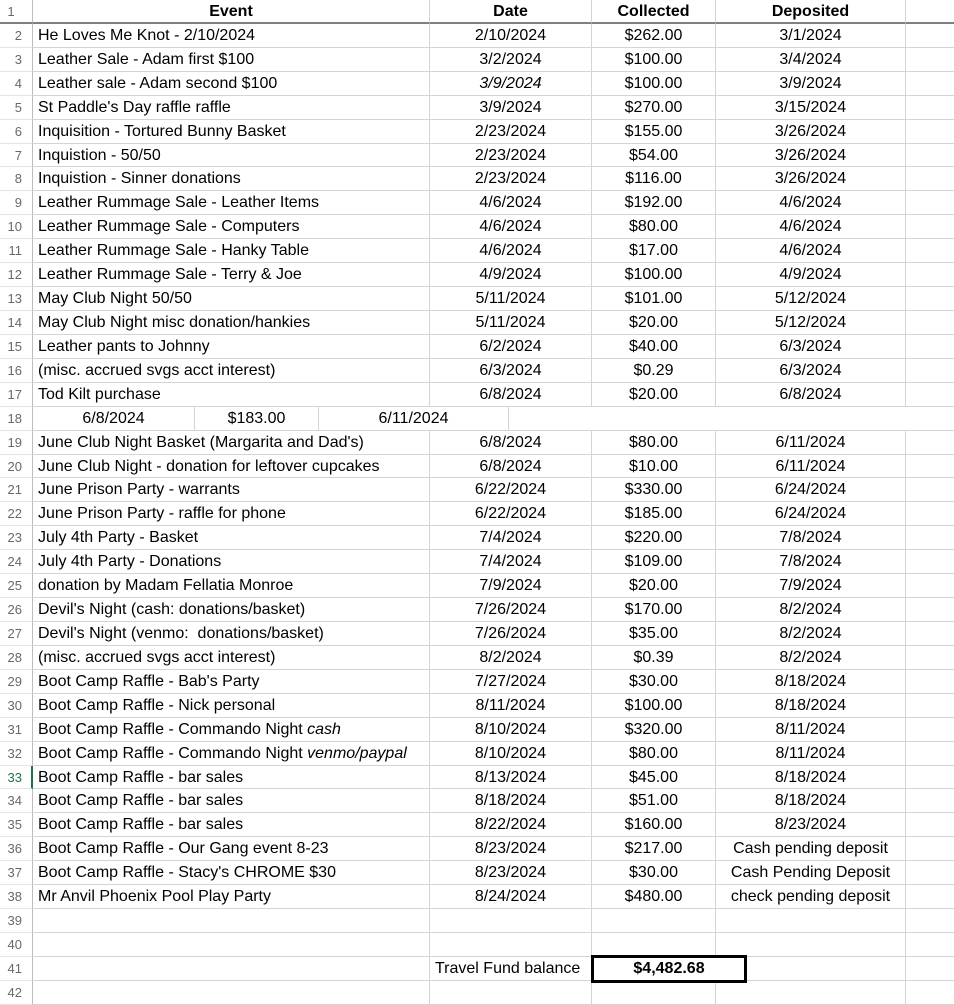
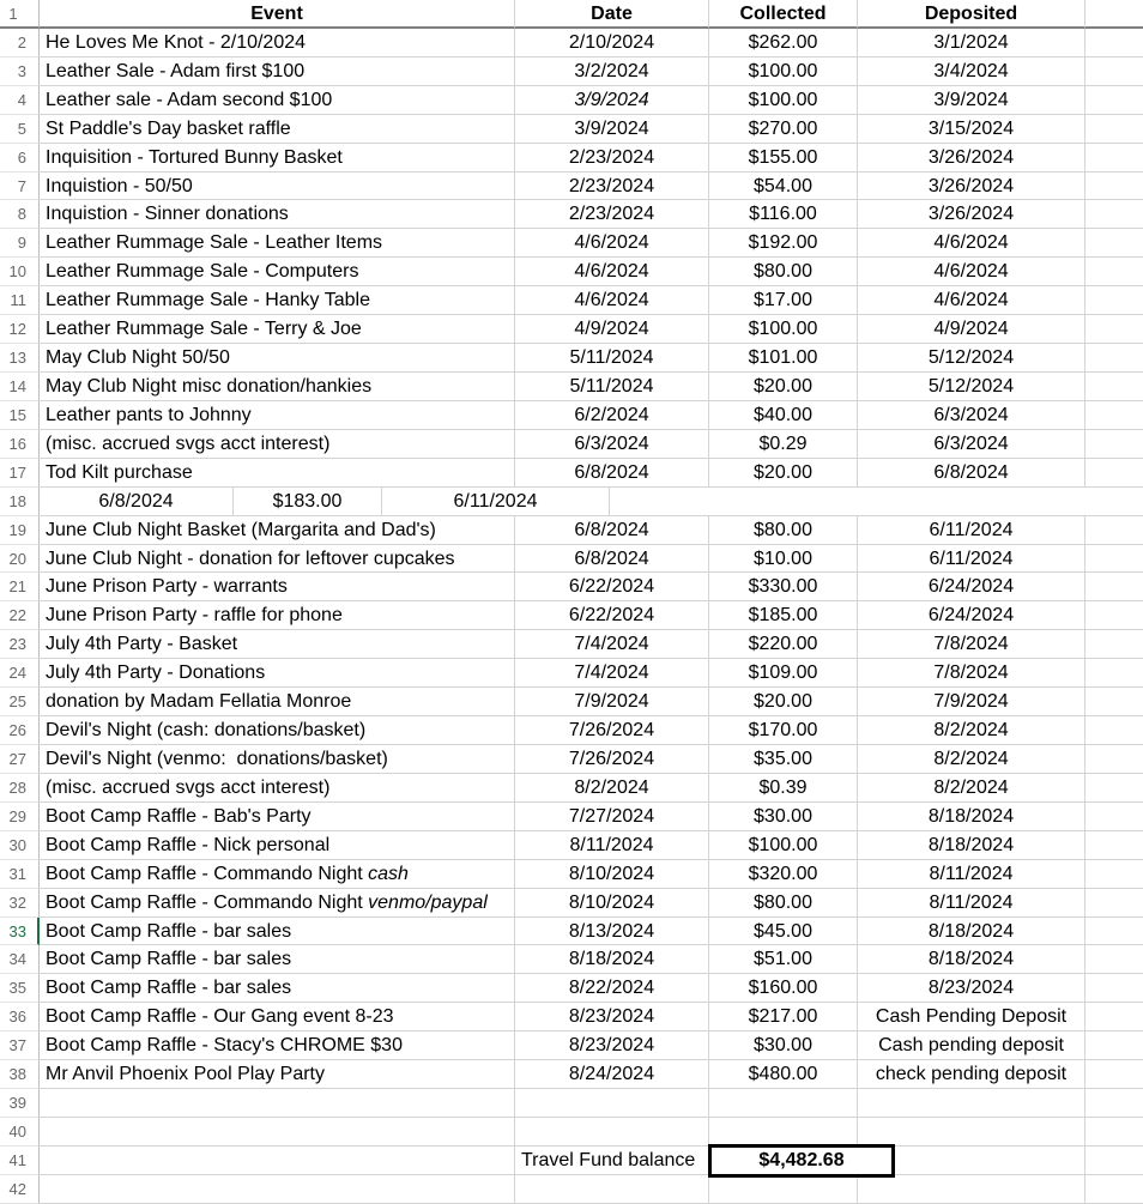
  1
  Event
  Date
  Collected
  Deposited
  2
  He Loves Me Knot - 2/10/2024
  2/10/2024
  $262.00
  3/1/2024
  3
  Leather Sale - Adam first $100
  3/2/2024
  $100.00
  3/4/2024
  4
  Leather sale - Adam second $100
  3/9/2024
  $100.00
  3/9/2024
  5
- St Paddle's Day raffle raffle
+ St Paddle's Day basket raffle
  3/9/2024
  $270.00
  3/15/2024
  6
  Inquisition - Tortured Bunny Basket
  2/23/2024
  $155.00
  3/26/2024
  7
  Inquistion - 50/50
  2/23/2024
  $54.00
  3/26/2024
  8
  Inquistion - Sinner donations
  2/23/2024
  $116.00
  3/26/2024
  9
  Leather Rummage Sale - Leather Items
  4/6/2024
  $192.00
  4/6/2024
  10
  Leather Rummage Sale - Computers
  4/6/2024
  $80.00
  4/6/2024
  11
  Leather Rummage Sale - Hanky Table
  4/6/2024
  $17.00
  4/6/2024
  12
  Leather Rummage Sale - Terry & Joe
  4/9/2024
  $100.00
  4/9/2024
  13
  May Club Night 50/50
  5/11/2024
  $101.00
  5/12/2024
  14
  May Club Night misc donation/hankies
  5/11/2024
  $20.00
  5/12/2024
  15
  Leather pants to Johnny
  6/2/2024
  $40.00
  6/3/2024
  16
  (misc. accrued svgs acct interest)
  6/3/2024
  $0.29
  6/3/2024
  17
  Tod Kilt purchase
  6/8/2024
  $20.00
  6/8/2024
  18
  6/8/2024
  $183.00
  6/11/2024
  19
  June Club Night Basket (Margarita and Dad's)
  6/8/2024
  $80.00
  6/11/2024
  20
  June Club Night - donation for leftover cupcakes
  6/8/2024
  $10.00
  6/11/2024
  21
  June Prison Party - warrants
  6/22/2024
  $330.00
  6/24/2024
  22
  June Prison Party - raffle for phone
  6/22/2024
  $185.00
  6/24/2024
  23
  July 4th Party - Basket
  7/4/2024
  $220.00
  7/8/2024
  24
  July 4th Party - Donations
  7/4/2024
  $109.00
  7/8/2024
  25
  donation by Madam Fellatia Monroe
  7/9/2024
  $20.00
  7/9/2024
  26
  Devil's Night (cash: donations/basket)
  7/26/2024
  $170.00
  8/2/2024
  27
  Devil's Night (venmo: donations/basket)
  7/26/2024
  $35.00
  8/2/2024
  28
  (misc. accrued svgs acct interest)
  8/2/2024
  $0.39
  8/2/2024
  29
  Boot Camp Raffle - Bab's Party
  7/27/2024
  $30.00
  8/18/2024
  30
  Boot Camp Raffle - Nick personal
  8/11/2024
  $100.00
  8/18/2024
  31
  Boot Camp Raffle - Commando Night cash
  8/10/2024
  $320.00
  8/11/2024
  32
  Boot Camp Raffle - Commando Night venmo/paypal
  8/10/2024
  $80.00
  8/11/2024
  33
  Boot Camp Raffle - bar sales
  8/13/2024
  $45.00
  8/18/2024
  34
  Boot Camp Raffle - bar sales
  8/18/2024
  $51.00
  8/18/2024
  35
  Boot Camp Raffle - bar sales
  8/22/2024
  $160.00
  8/23/2024
  36
  Boot Camp Raffle - Our Gang event 8-23
  8/23/2024
  $217.00
- Cash pending deposit
+ Cash Pending Deposit
  37
  Boot Camp Raffle - Stacy's CHROME $30
  8/23/2024
  $30.00
- Cash Pending Deposit
+ Cash pending deposit
  38
  Mr Anvil Phoenix Pool Play Party
  8/24/2024
  $480.00
  check pending deposit
  39
  40
  41
  Travel Fund balance
  $4,482.68
  42
